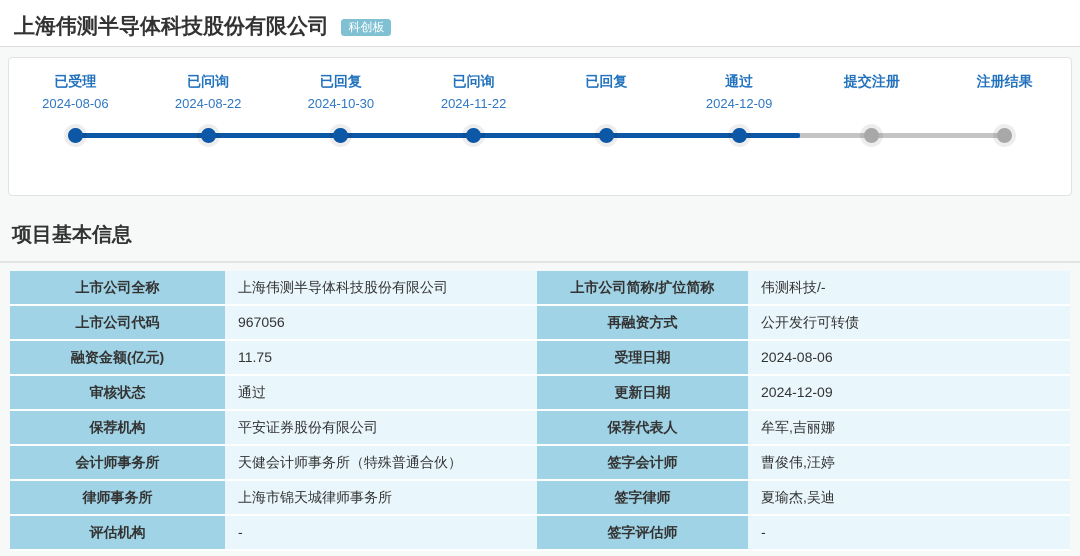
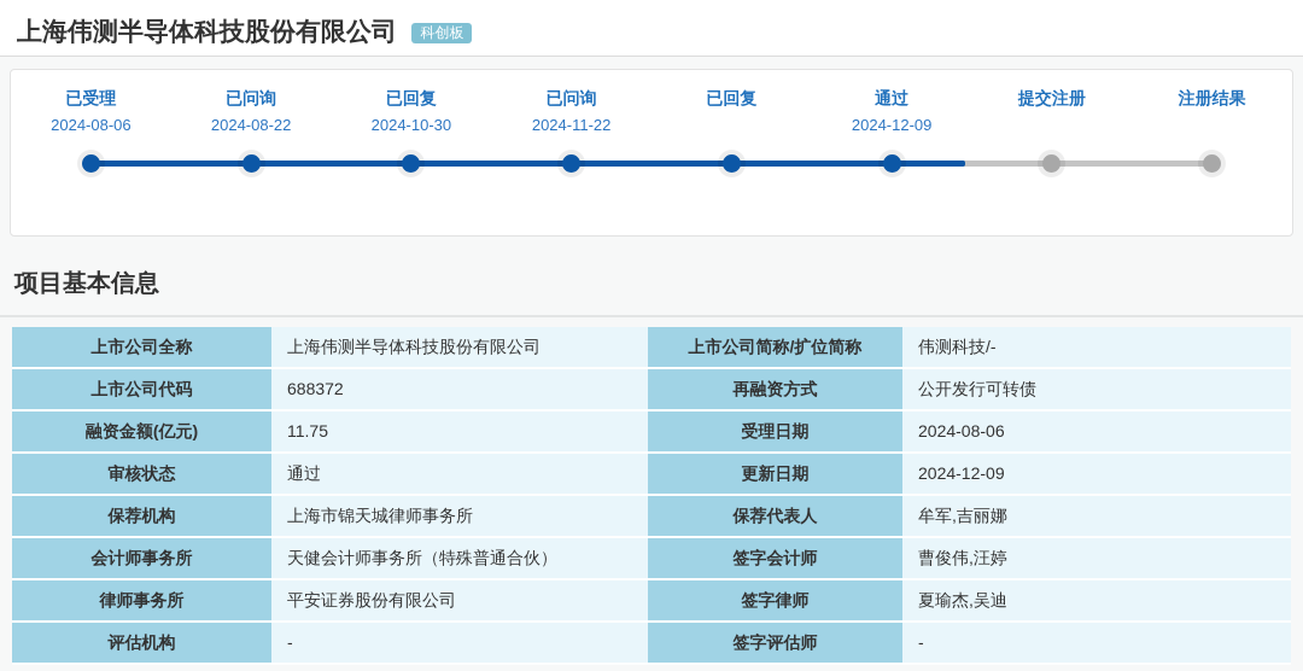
  上海伟测半导体科技股份有限公司 科创板
  已受理
  2024-08-06
  已问询
  2024-08-22
  已回复
  2024-10-30
  已问询
  2024-11-22
  已回复
  通过
  2024-12-09
  提交注册
  注册结果
  项目基本信息
  上市公司全称
  上海伟测半导体科技股份有限公司
  上市公司简称/扩位简称
  伟测科技/-
  上市公司代码
- 967056
+ 688372
  再融资方式
  公开发行可转债
  融资金额(亿元)
  11.75
  受理日期
  2024-08-06
  审核状态
  通过
  更新日期
  2024-12-09
  保荐机构
- 平安证券股份有限公司
+ 上海市锦天城律师事务所
  保荐代表人
  牟军,吉丽娜
  会计师事务所
  天健会计师事务所（特殊普通合伙）
  签字会计师
  曹俊伟,汪婷
  律师事务所
- 上海市锦天城律师事务所
+ 平安证券股份有限公司
  签字律师
  夏瑜杰,吴迪
  评估机构
  -
  签字评估师
  -
